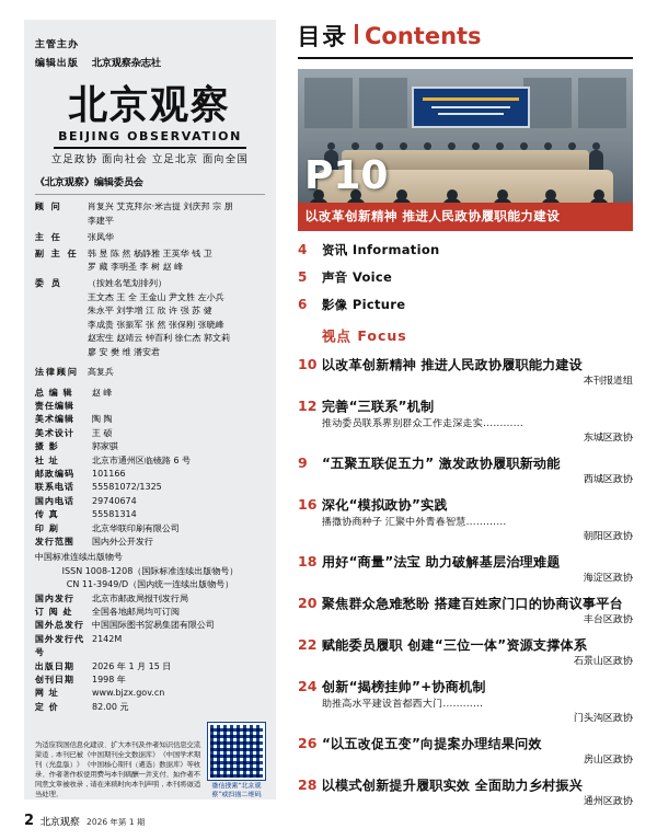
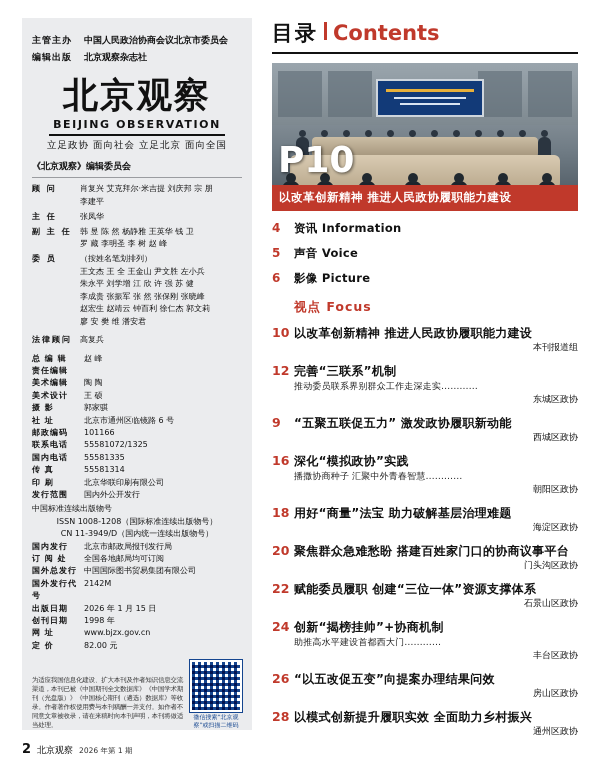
  主管主办
+ 中国人民政治协商会议北京市委员会
  编辑出版
  北京观察杂志社
  北京观察
  BEIJING OBSERVATION
  立足政协 面向社会 立足北京 面向全国
  《北京观察》编辑委员会
  顾 问
  肖复兴 艾克拜尔·米吉提 刘庆邦 宗 朋
  李建平
  主 任
  张凤华
  副 主 任
  韩 昱 陈 然 杨静雅 王英华 钱 卫
  罗 藏 李明圣 李 树 赵 峰
  委 员
  （按姓名笔划排列）
  王文杰 王 全 王金山 尹文胜 左小兵
  朱永平 刘学增 江 欣 许 强 苏 健
  李成贵 张振军 张 然 张保刚 张晓峰
  赵宏生 赵靖云 钟百利 徐仁杰 郭文莉
  廖 安 樊 维 潘安君
  法律顾问
  高复兵
  总 编 辑
  赵 峰
  责任编辑
  美术编辑
  陶 陶
  美术设计
  王 硕
  摄 影
  郭家骐
  社 址
  北京市通州区临镜路 6 号
  邮政编码
  101166
  联系电话
  55581072/1325
  国内电话
- 29740674
+ 55581335
  传 真
  55581314
  印 刷
  北京华联印刷有限公司
  发行范围
  国内外公开发行
  中国标准连续出版物号
  ISSN 1008-1208（国际标准连续出版物号）
  CN 11-3949/D（国内统一连续出版物号）
  国内发行
  北京市邮政局报刊发行局
  订 阅 处
  全国各地邮局均可订阅
  国外总发行
  中国国际图书贸易集团有限公司
  国外发行代号
  2142M
  出版日期
  2026 年 1 月 15 日
  创刊日期
  1998 年
  网 址
  www.bjzx.gov.cn
  定 价
  82.00 元
  目录
  Contents
  P10
  以改革创新精神 推进人民政协履职能力建设
  4
  资讯 Information
  5
  声音 Voice
  6
  影像 Picture
  视点 Focus
  10
  以改革创新精神 推进人民政协履职能力建设
  本刊报道组
  12
  完善“三联系”机制
  推动委员联系界别群众工作走深走实…………
  东城区政协
  9
  “五聚五联促五力” 激发政协履职新动能
  西城区政协
  16
  深化“模拟政协”实践
  播撒协商种子 汇聚中外青春智慧…………
  朝阳区政协
  18
  用好“商量”法宝 助力破解基层治理难题
  海淀区政协
  20
  聚焦群众急难愁盼 搭建百姓家门口的协商议事平台
- 丰台区政协
+ 门头沟区政协
  22
  赋能委员履职 创建“三位一体”资源支撑体系
  石景山区政协
  24
  创新“揭榜挂帅”+协商机制
  助推高水平建设首都西大门…………
- 门头沟区政协
+ 丰台区政协
  26
  “以五改促五变”向提案办理结果问效
  房山区政协
  28
  以模式创新提升履职实效 全面助力乡村振兴
  通州区政协
  2
  北京观察
  2026 年第 1 期
